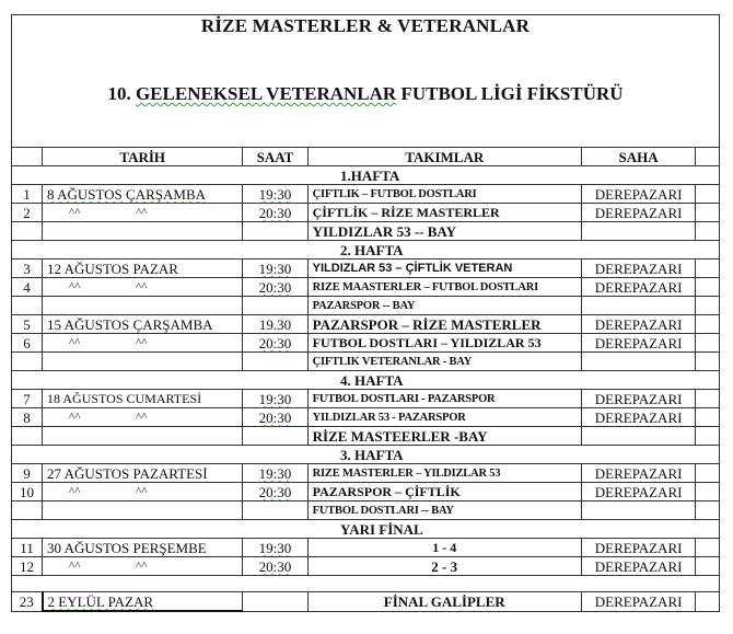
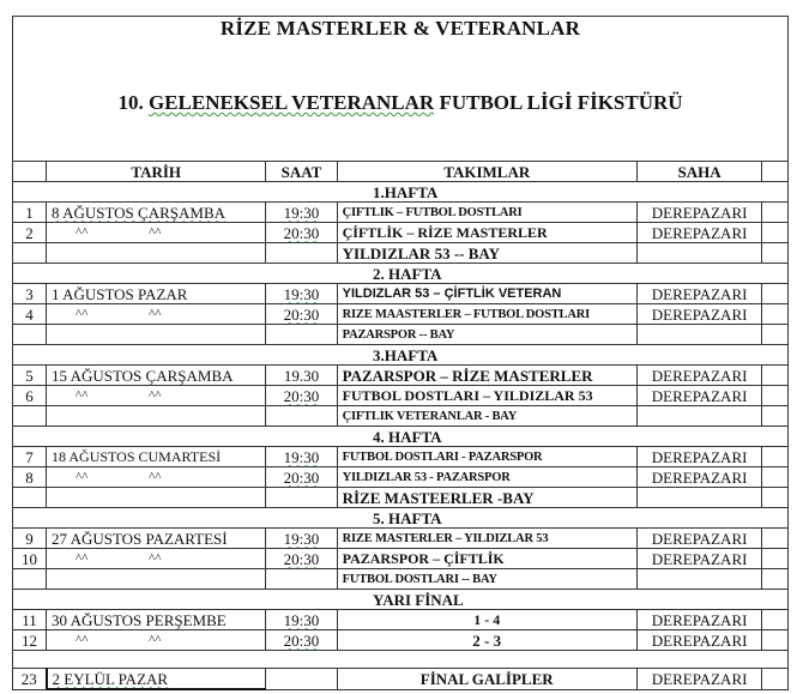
  RİZE MASTERLER & VETERANLAR
  10. GELENEKSEL VETERANLAR FUTBOL LİGİ FİKSTÜRÜ
  	TARİH	SAAT	TAKIMLAR	SAHA
  1.HAFTA
  1	8 AĞUSTOS ÇARŞAMBA	19:30	ÇIFTLIK – FUTBOL DOSTLARI	DEREPAZARI
  2	^^ ^^	20:30	ÇİFTLİK – RİZE MASTERLER	DEREPAZARI
  			YILDIZLAR 53 -- BAY
  2. HAFTA
- 3	12 AĞUSTOS PAZAR	19:30	YILDIZLAR 53 – ÇİFTLİK VETERAN	DEREPAZARI
+ 3	1 AĞUSTOS PAZAR	19:30	YILDIZLAR 53 – ÇİFTLİK VETERAN	DEREPAZARI
  4	^^ ^^	20:30	RIZE MAASTERLER – FUTBOL DOSTLARI	DEREPAZARI
  			PAZARSPOR -- BAY
+ 3.HAFTA
  5	15 AĞUSTOS ÇARŞAMBA	19.30	PAZARSPOR – RİZE MASTERLER	DEREPAZARI
  6	^^ ^^	20:30	FUTBOL DOSTLARI – YILDIZLAR 53	DEREPAZARI
  			ÇIFTLIK VETERANLAR - BAY
  4. HAFTA
  7	18 AĞUSTOS CUMARTESİ	19:30	FUTBOL DOSTLARI - PAZARSPOR	DEREPAZARI
  8	^^ ^^	20:30	YILDIZLAR 53 - PAZARSPOR	DEREPAZARI
  			RİZE MASTEERLER -BAY
- 3. HAFTA
+ 5. HAFTA
  9	27 AĞUSTOS PAZARTESİ	19:30	RIZE MASTERLER – YILDIZLAR 53	DEREPAZARI
  10	^^ ^^	20:30	PAZARSPOR – ÇİFTLİK	DEREPAZARI
  			FUTBOL DOSTLARI -- BAY
  YARI FİNAL
  11	30 AĞUSTOS PERŞEMBE	19:30	1 - 4	DEREPAZARI
  12	^^ ^^	20:30	2 - 3	DEREPAZARI
  23	2 EYLÜL PAZAR		FİNAL GALİPLER	DEREPAZARI
